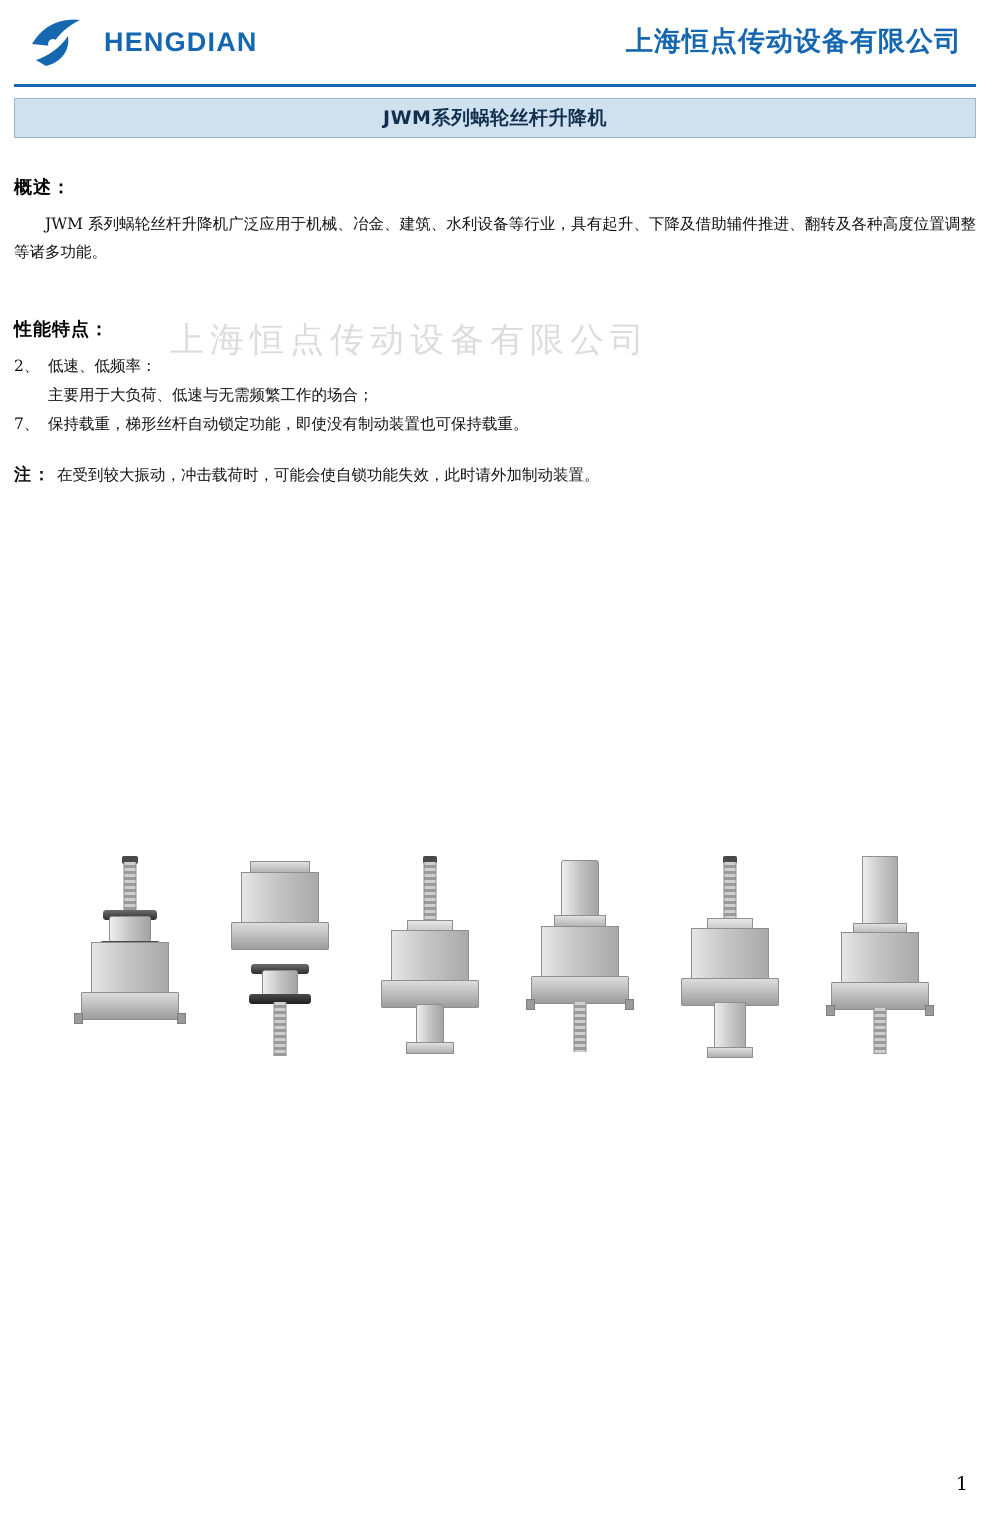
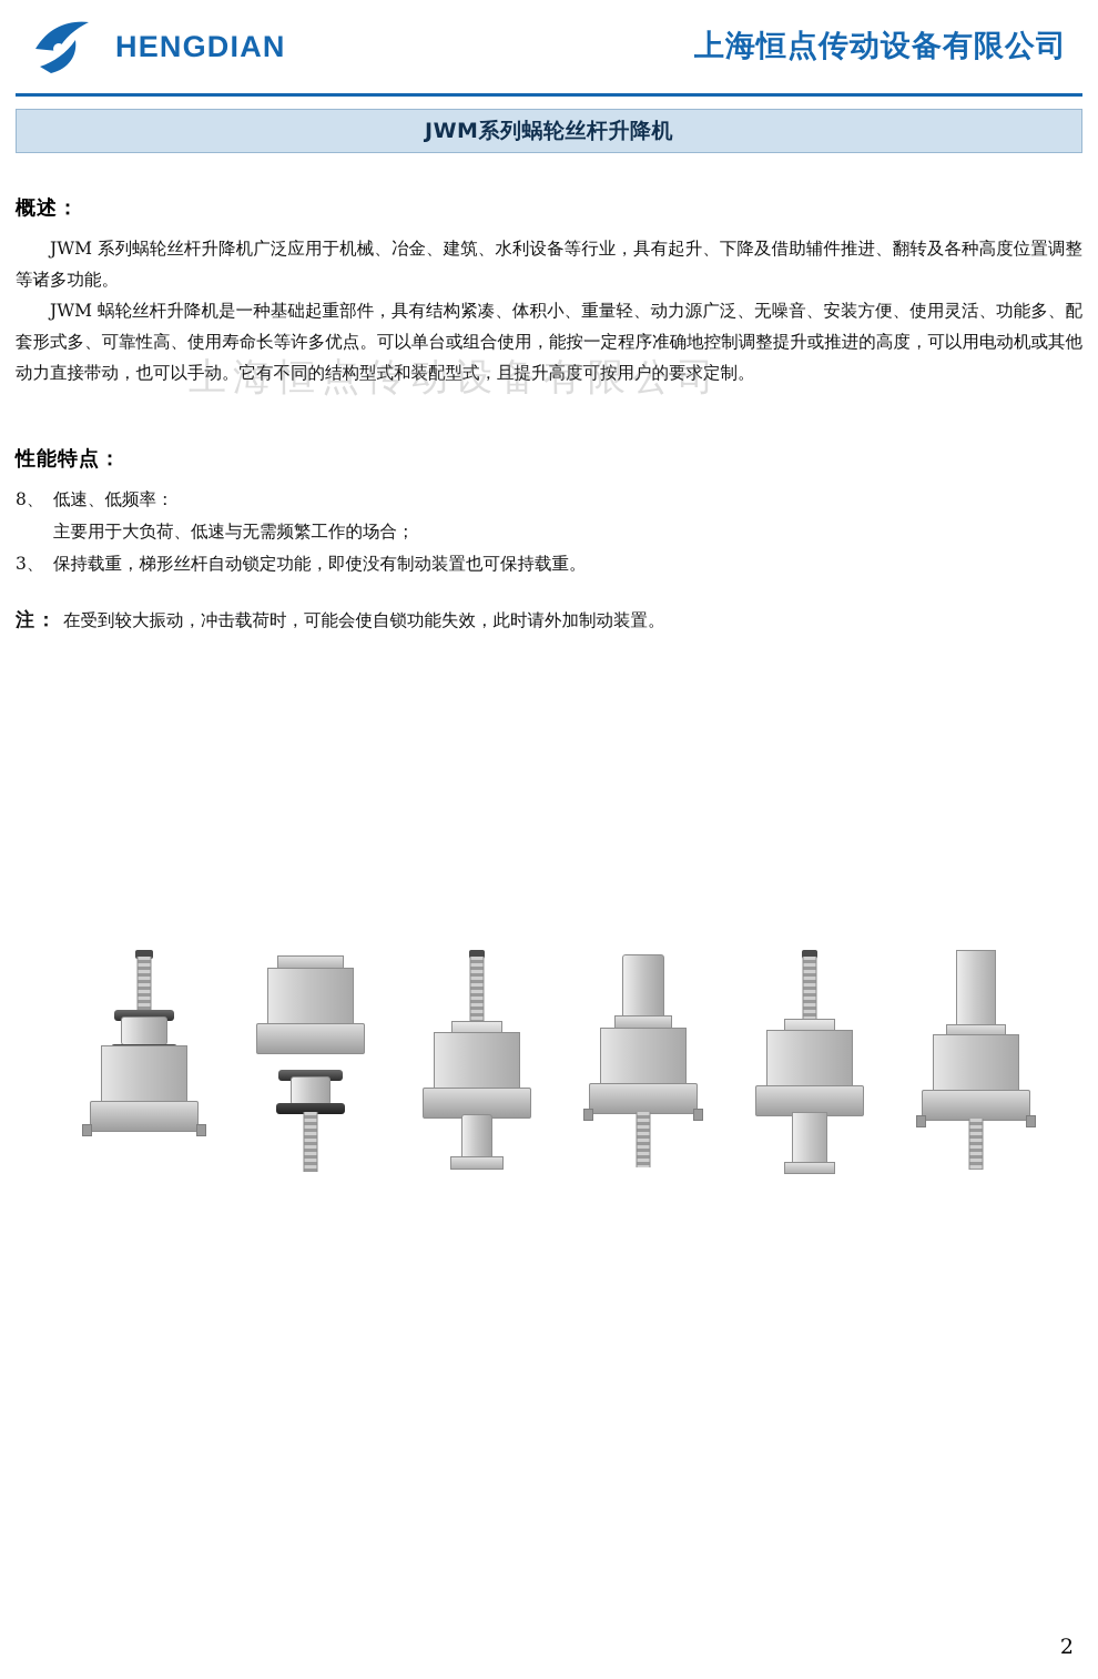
  HENGDIAN
  上海恒点传动设备有限公司
  JWM系列蜗轮丝杆升降机
  概述：
  JWM 系列蜗轮丝杆升降机广泛应用于机械、冶金、建筑、水利设备等行业，具有起升、下降及借助辅件推进、翻转及各种高度位置调整等诸多功能。
+ JWM 蜗轮丝杆升降机是一种基础起重部件，具有结构紧凑、体积小、重量轻、动力源广泛、无噪音、安装方便、使用灵活、功能多、配套形式多、可靠性高、使用寿命长等许多优点。可以单台或组合使用，能按一定程序准确地控制调整提升或推进的高度，可以用电动机或其他动力直接带动，也可以手动。它有不同的结构型式和装配型式，且提升高度可按用户的要求定制。
  性能特点：
- 2、
+ 8、
  低速、低频率：
  主要用于大负荷、低速与无需频繁工作的场合；
- 7、
+ 3、
  保持载重，梯形丝杆自动锁定功能，即使没有制动装置也可保持载重。
  注： 在受到较大振动，冲击载荷时，可能会使自锁功能失效，此时请外加制动装置。
  上海恒点传动设备有限公司
- 1
+ 2
